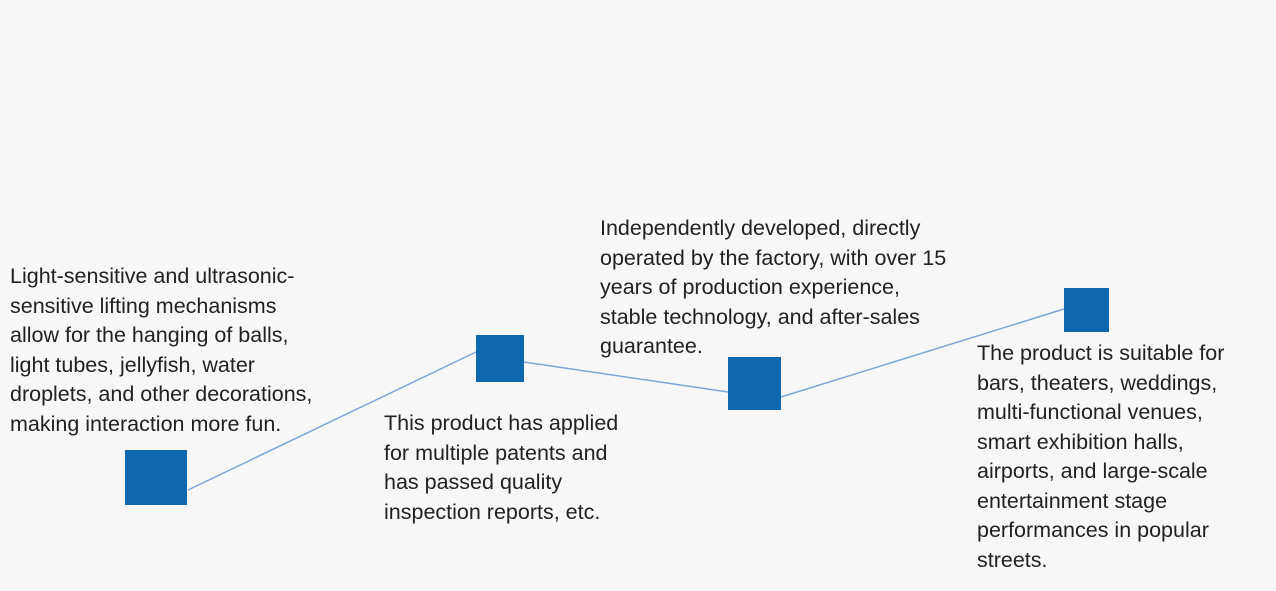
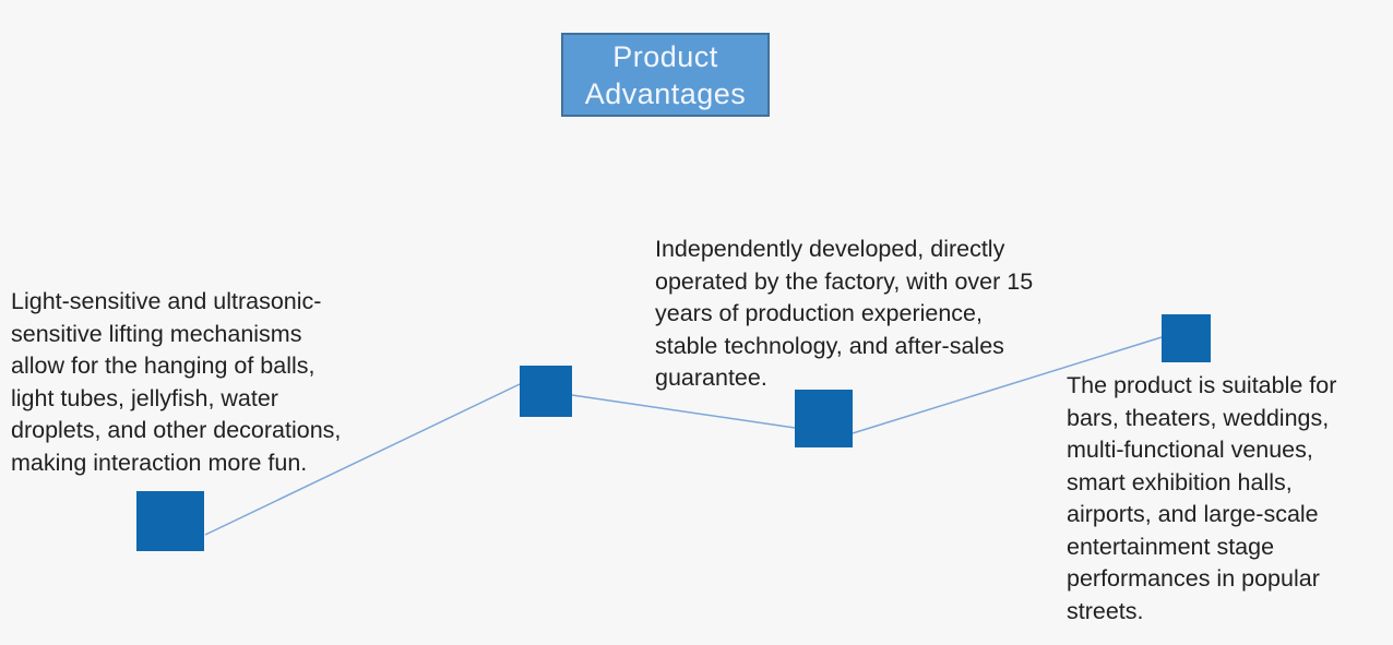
+ Product Advantages
  Light-sensitive and ultrasonic-
  sensitive lifting mechanisms
  allow for the hanging of balls,
  light tubes, jellyfish, water
  droplets, and other decorations,
  making interaction more fun.
- This product has applied
- for multiple patents and
- has passed quality
- inspection reports, etc.
  Independently developed, directly
  operated by the factory, with over 15
  years of production experience,
  stable technology, and after-sales
  guarantee.
  The product is suitable for
  bars, theaters, weddings,
  multi-functional venues,
  smart exhibition halls,
  airports, and large-scale
  entertainment stage
  performances in popular
  streets.
